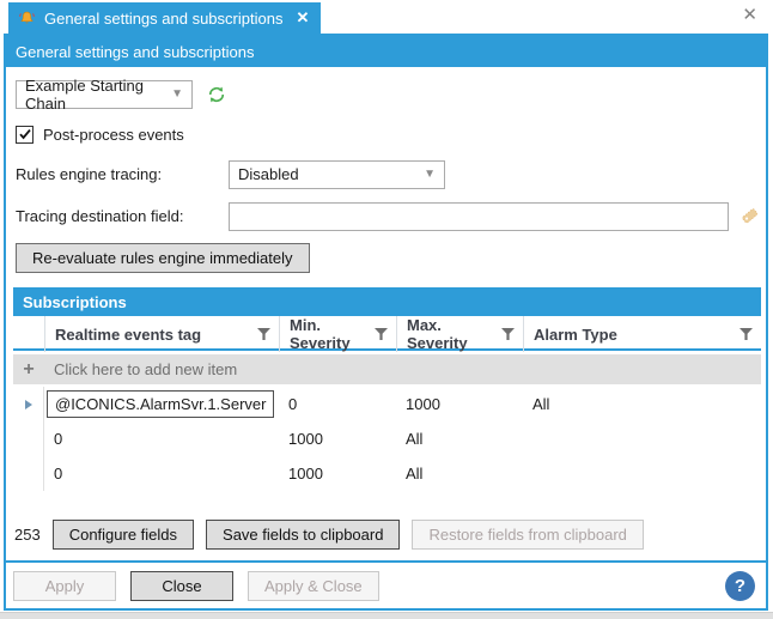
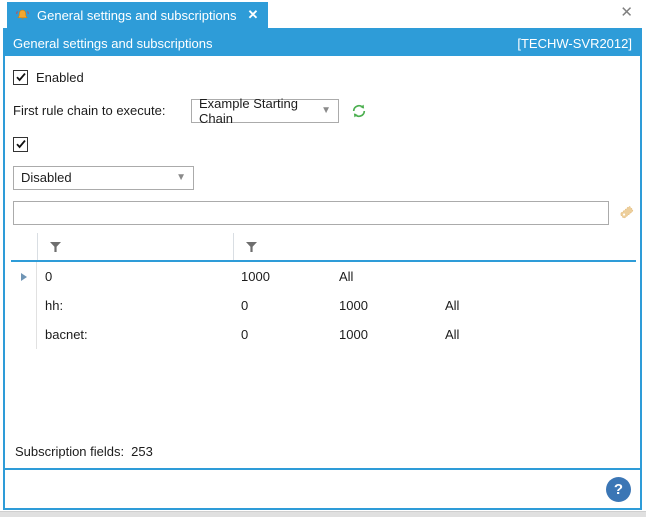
  General settings and subscriptions
  ✕
  ✕
  General settings and subscriptions
+ [TECHW-SVR2012]
+ Enabled
+ First rule chain to execute:
  Example Starting Chain
  ▼
- Post-process events
- Rules engine tracing:
  Disabled
  ▼
- Tracing destination field:
- Re-evaluate rules engine immediately
- Subscriptions
- Realtime events tag
- Min. Severity
- Max. Severity
- Alarm Type
- +
- Click here to add new item
- @ICONICS.AlarmSvr.1.Server
  0
  1000
  All
+ hh:
  0
  1000
  All
+ bacnet:
  0
  1000
  All
+ Subscription fields:
  253
- Configure fields
- Save fields to clipboard
- Restore fields from clipboard
- Apply
- Close
- Apply & Close
  ?
